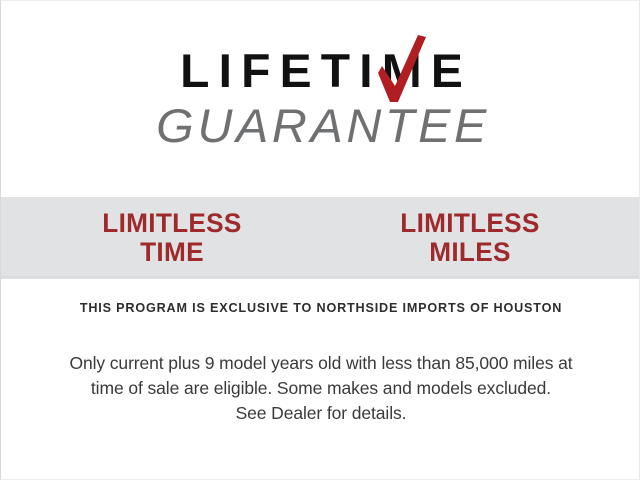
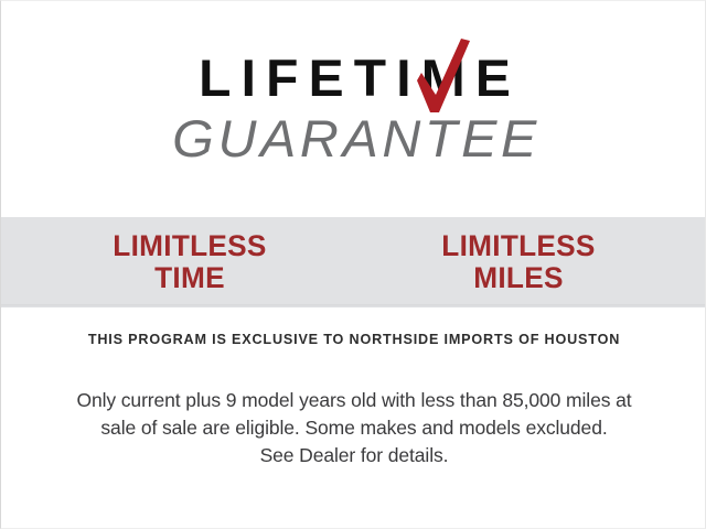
  LIFETIE
  GUARANTEE
  LIMITLESS
  TIME
  LIMITLESS
  MILES
  THIS PROGRAM IS EXCLUSIVE TO NORTHSIDE IMPORTS OF HOUSTON
  Only current plus 9 model years old with less than 85,000 miles at
- time of sale are eligible. Some makes and models excluded.
+ sale of sale are eligible. Some makes and models excluded.
  See Dealer for details.
